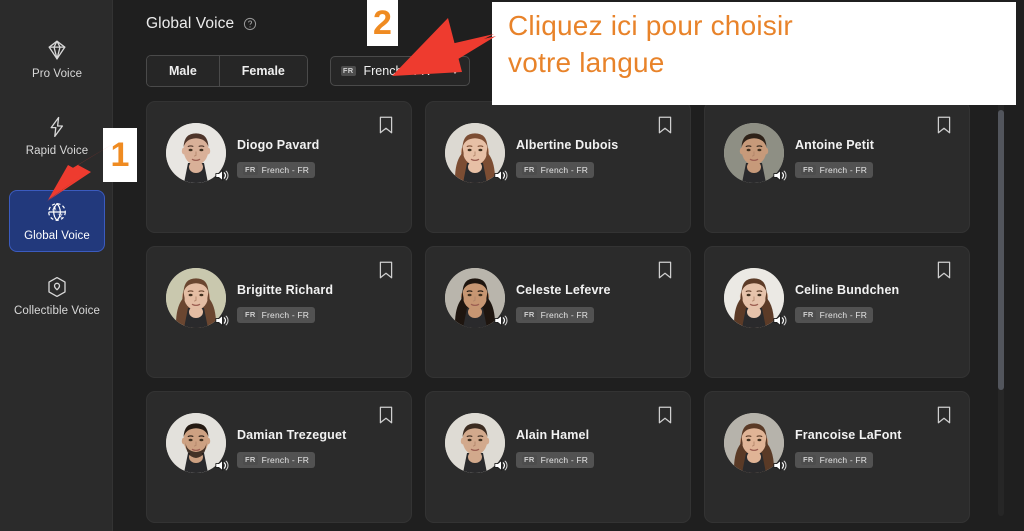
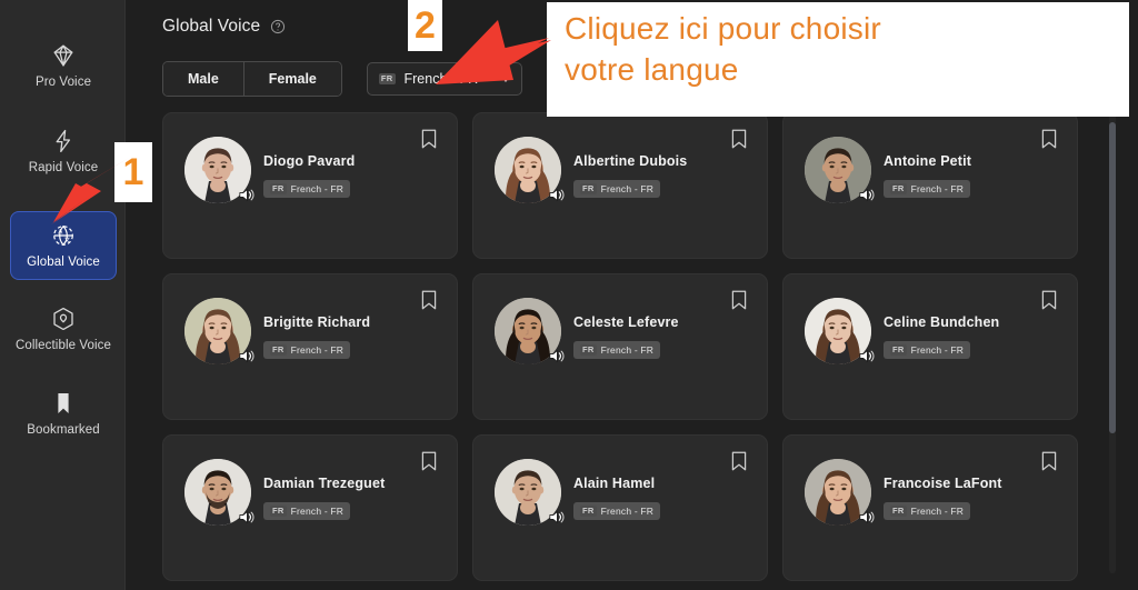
  Pro Voice
  Rapid Voice
  Global Voice
  Collectible Voice
+ Bookmarked
  Global Voice
  Male
  Female
  FR
  Diogo Pavard
  FR
  French - FR
  Albertine Dubois
  FR
  French - FR
  Antoine Petit
  FR
  French - FR
  Brigitte Richard
  FR
  French - FR
  Celeste Lefevre
  FR
  French - FR
  Celine Bundchen
  FR
  French - FR
  Damian Trezeguet
  FR
  French - FR
  Alain Hamel
  FR
  French - FR
  Francoise LaFont
  FR
  French - FR
  Cliquez ici pour choisir
  votre langue
  1
  2
